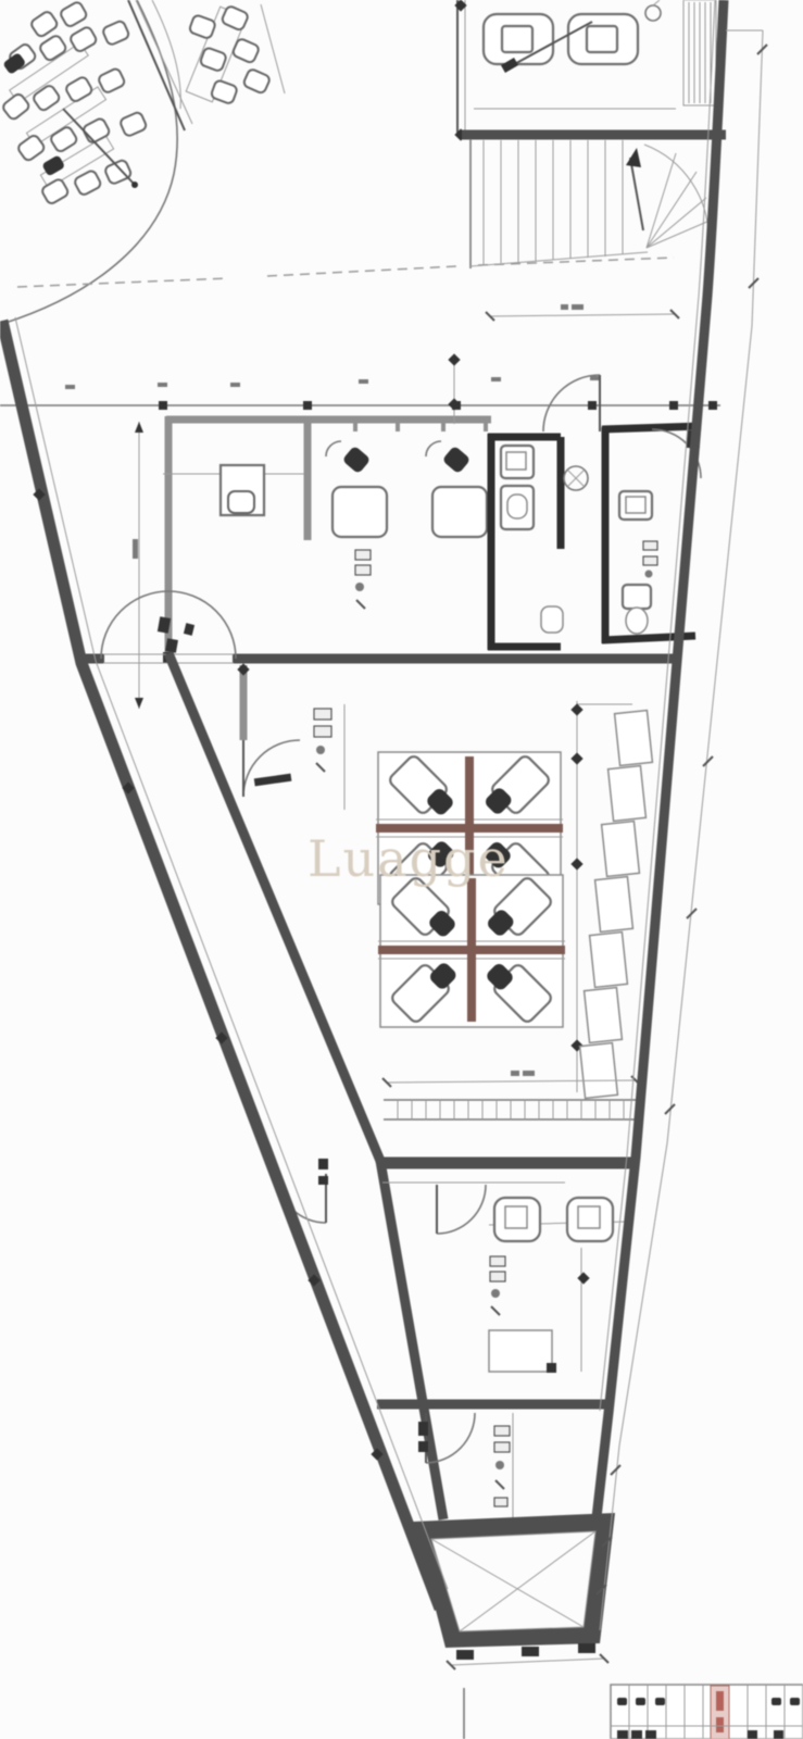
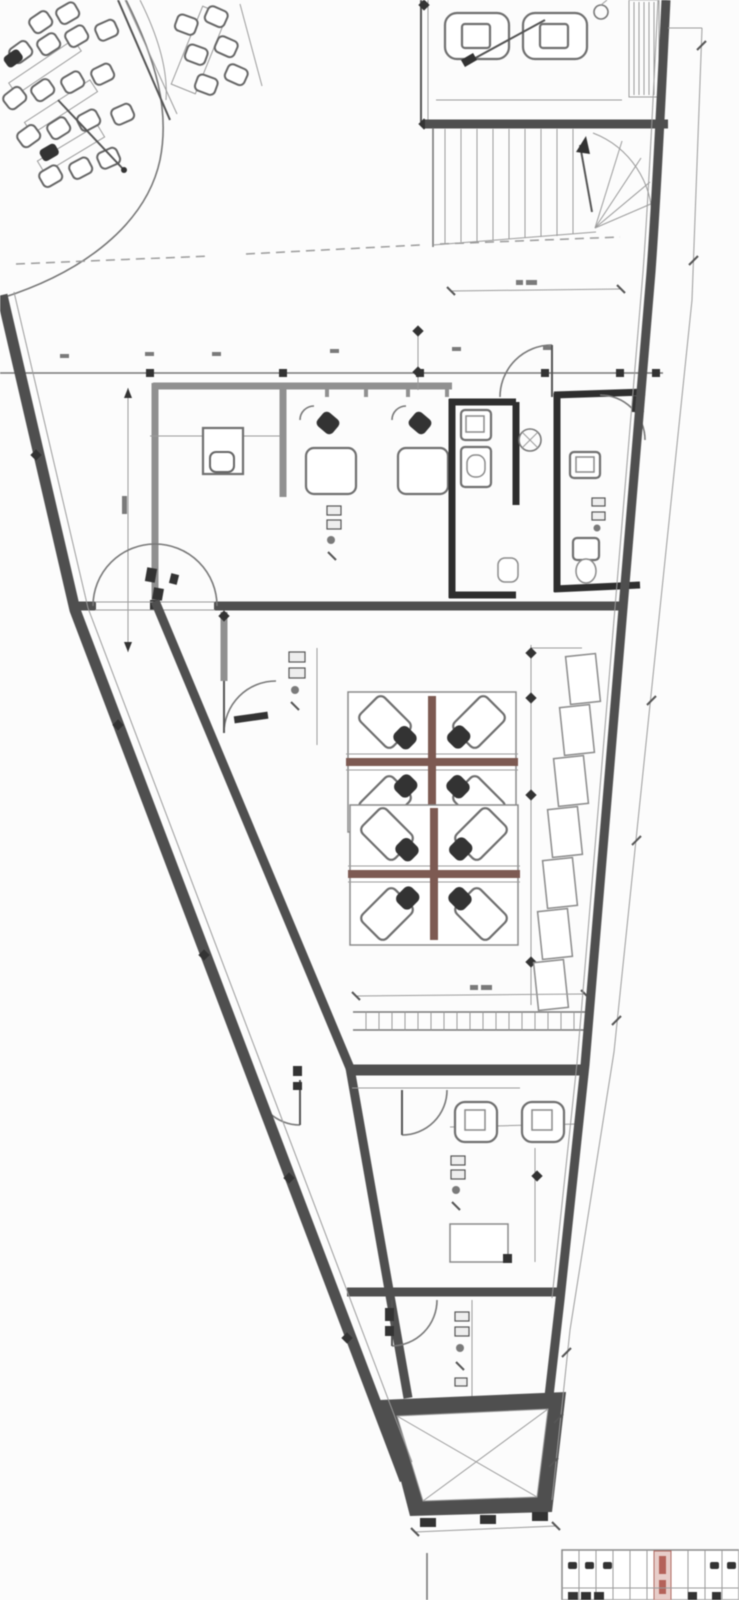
- Luagge
